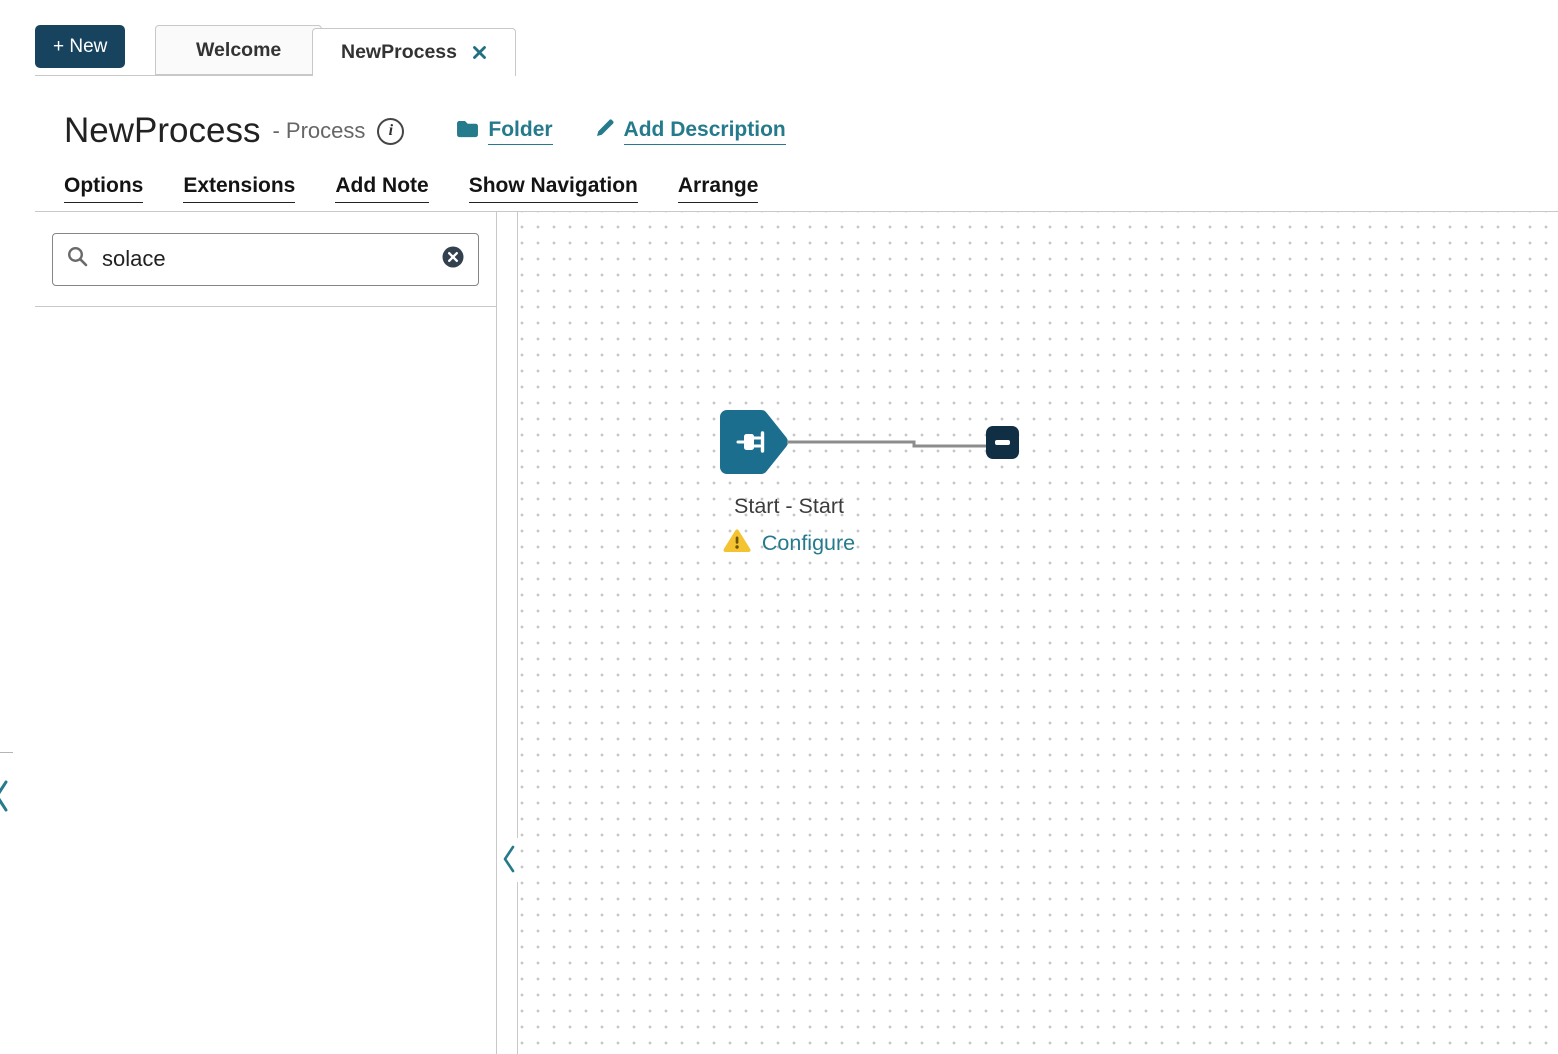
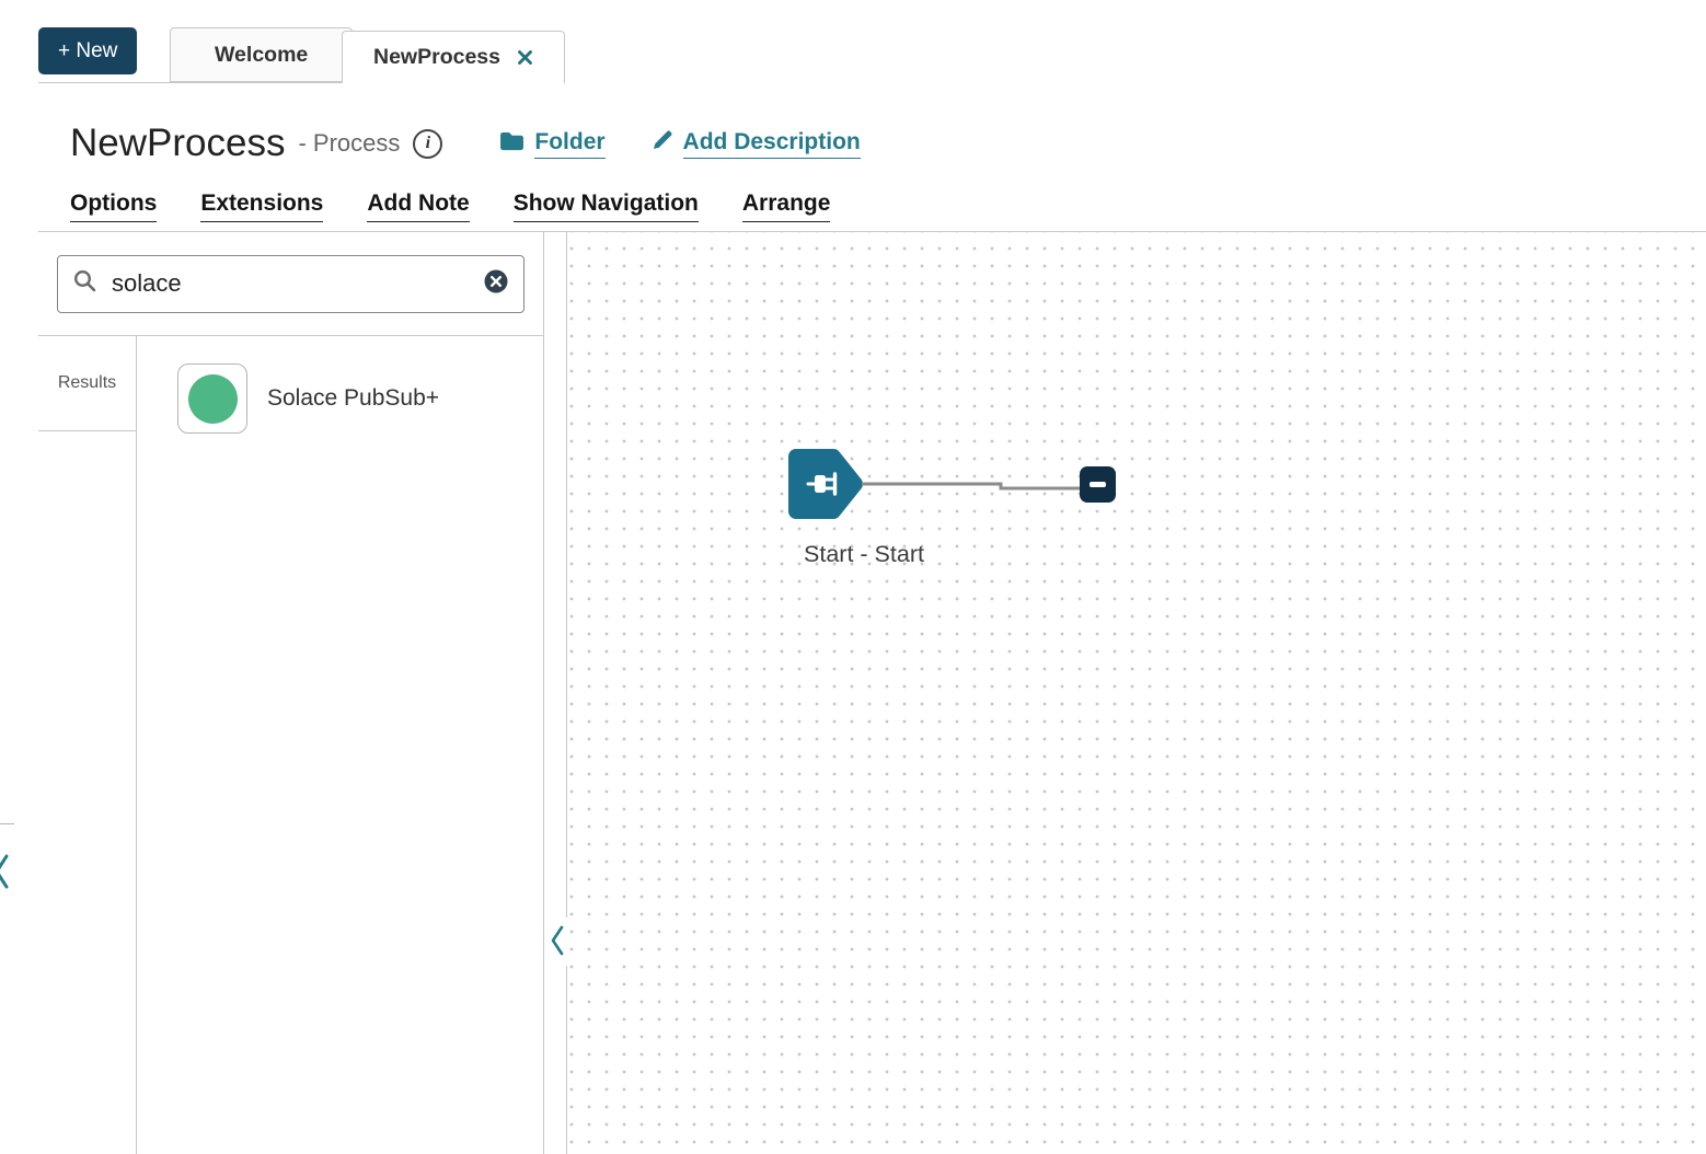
  + New
  Welcome
  NewProcess
  NewProcess
  - Process
  i
  Folder
  Add Description
  Options
  Extensions
  Add Note
  Show Navigation
  Arrange
  solace
+ Results
+ Solace PubSub+
  Start - Start
- Configure
